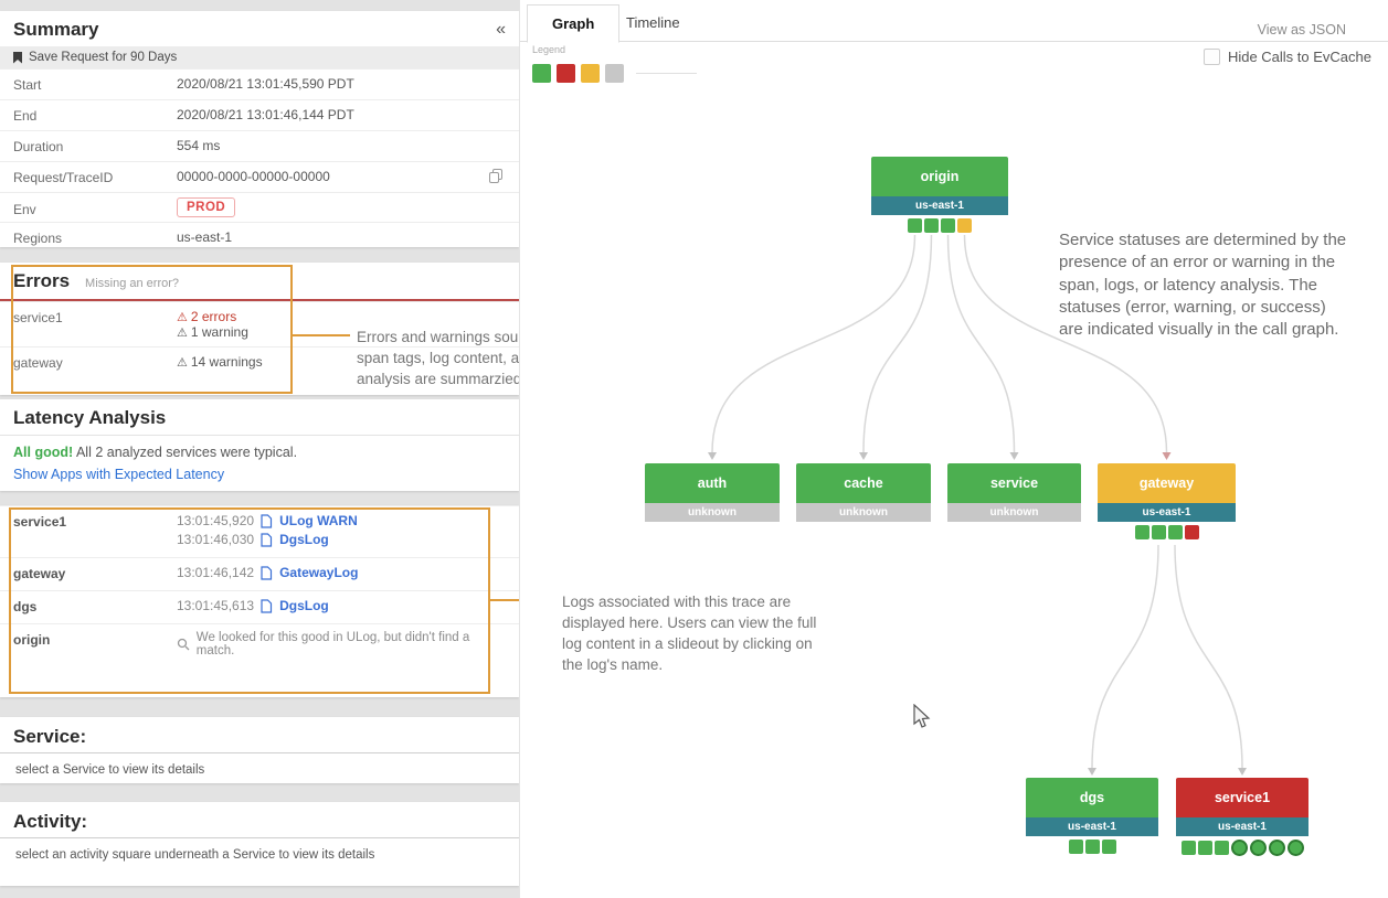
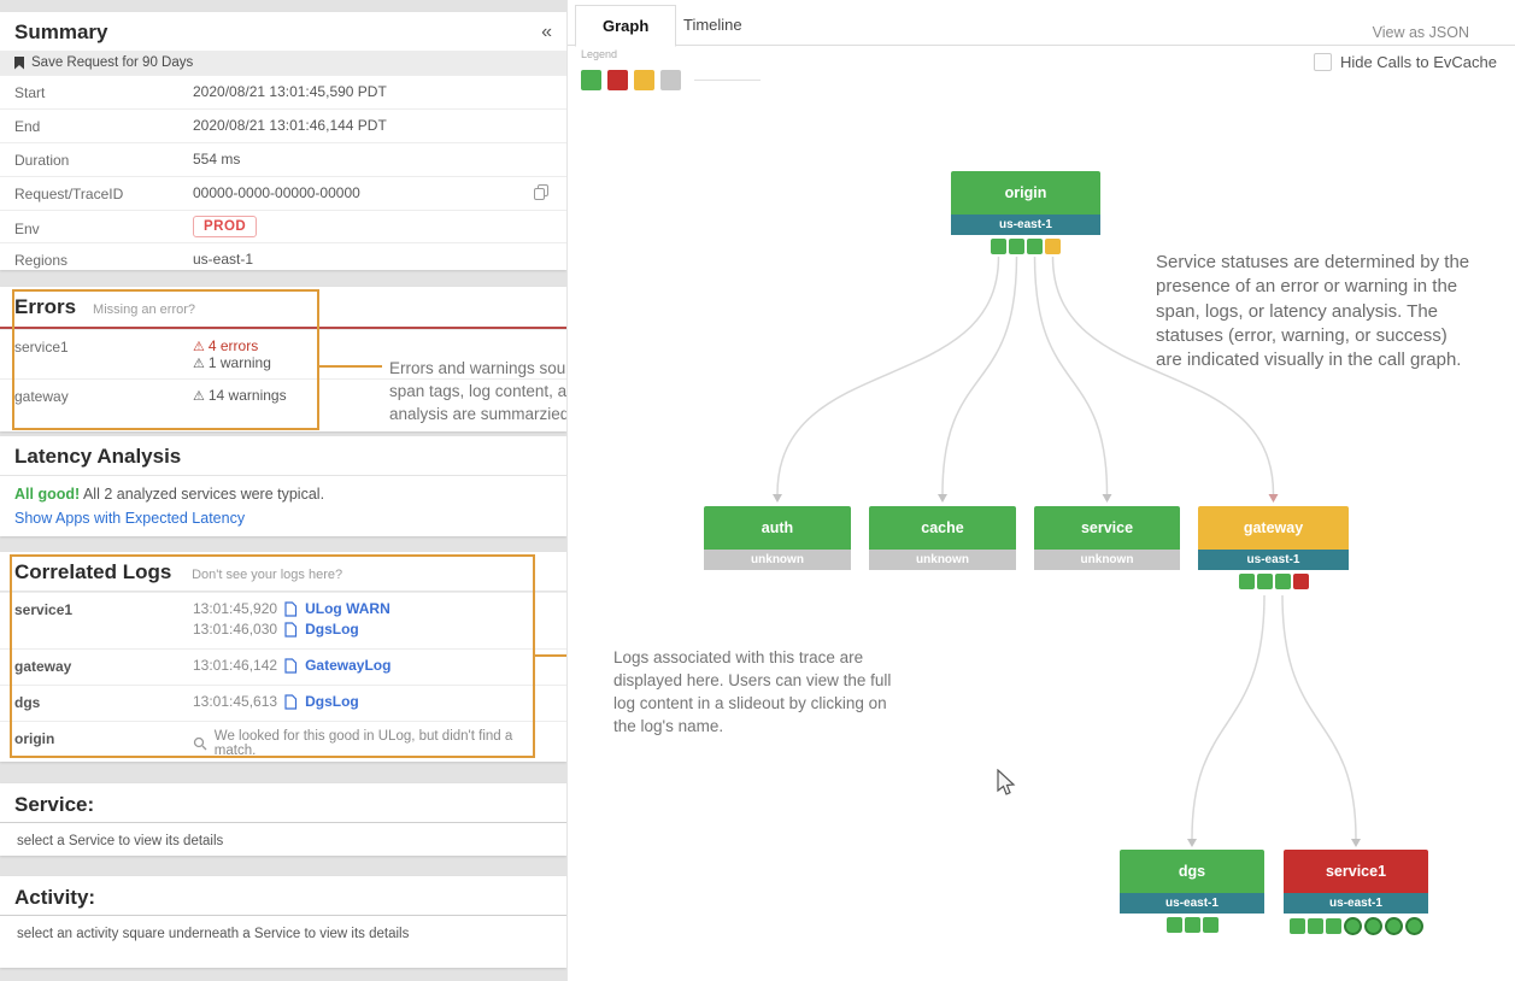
  Summary
  «
  Save Request for 90 Days
  Start
  2020/08/21 13:01:45,590 PDT
  End
  2020/08/21 13:01:46,144 PDT
  Duration
  554 ms
  Request/TraceID
  00000-0000-00000-00000
  Env
  PROD
  Regions
  us-east-1
  Errors
  Missing an error?
  service1
- ⚠ 2 errors
+ ⚠ 4 errors
  ⚠ 1 warning
  gateway
  ⚠ 14 warnings
  Latency Analysis
  All good! All 2 analyzed services were typical.
  Show Apps with Expected Latency
+ Correlated Logs Don't see your logs here?
  service1
  13:01:45,920
  ULog WARN
  13:01:46,030
  DgsLog
  gateway
  13:01:46,142
  GatewayLog
  dgs
  13:01:45,613
  DgsLog
  origin
  We looked for this good in ULog, but didn't find a match.
  Service:
  select a Service to view its details
  Activity:
  select an activity square underneath a Service to view its details
  Errors and warnings sou span tags, log content, a analysis are summarzied
  Graph
  Timeline
  View as JSON
  Legend
  Hide Calls to EvCache
  origin
  us-east-1
  auth
  unknown
  cache
  unknown
  service
  unknown
  gateway
  us-east-1
  dgs
  us-east-1
  service1
  us-east-1
  Service statuses are determined by the presence of an error or warning in the span, logs, or latency analysis. The statuses (error, warning, or success) are indicated visually in the call graph.
  Logs associated with this trace are displayed here. Users can view the full log content in a slideout by clicking on the log's name.
